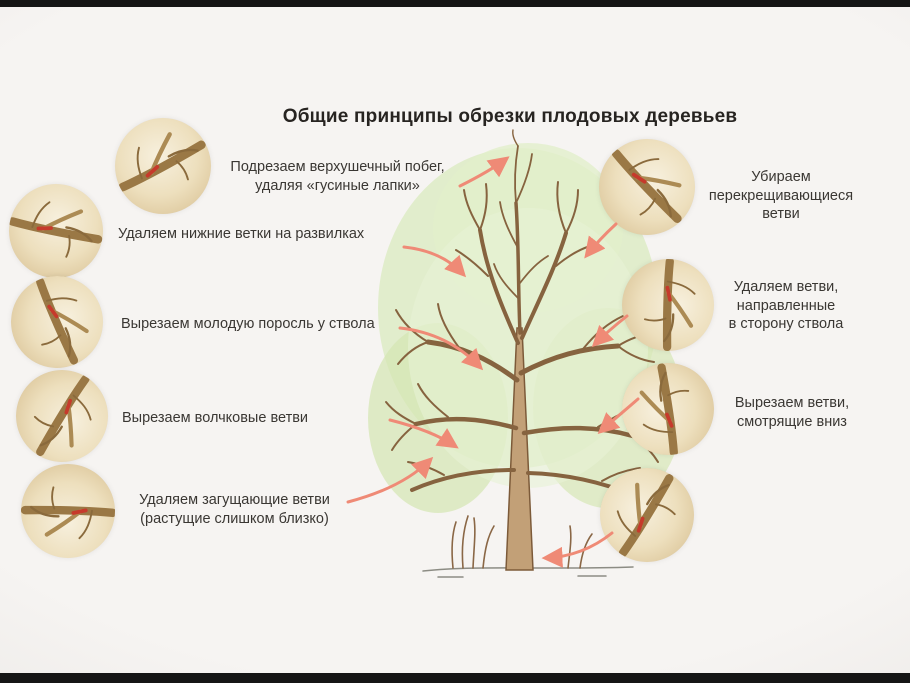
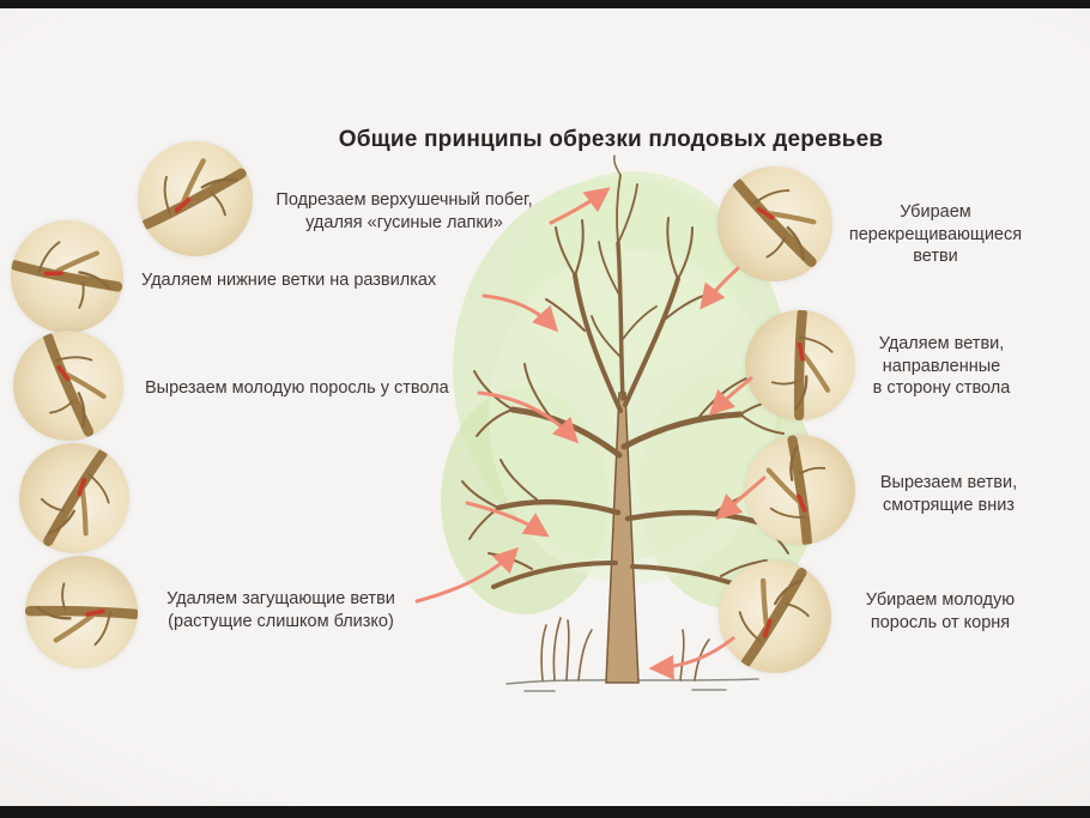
  Общие принципы обрезки плодовых деревьев
  Подрезаем верхушечный побег,
  удаляя «гусиные лапки»
  Удаляем нижние ветки на развилках
  Вырезаем молодую поросль у ствола
- Вырезаем волчковые ветви
  Удаляем загущающие ветви
  (растущие слишком близко)
  Убираем
  перекрещивающиеся
  ветви
  Удаляем ветви,
  направленные
  в сторону ствола
  Вырезаем ветви,
  смотрящие вниз
+ Убираем молодую
+ поросль от корня
